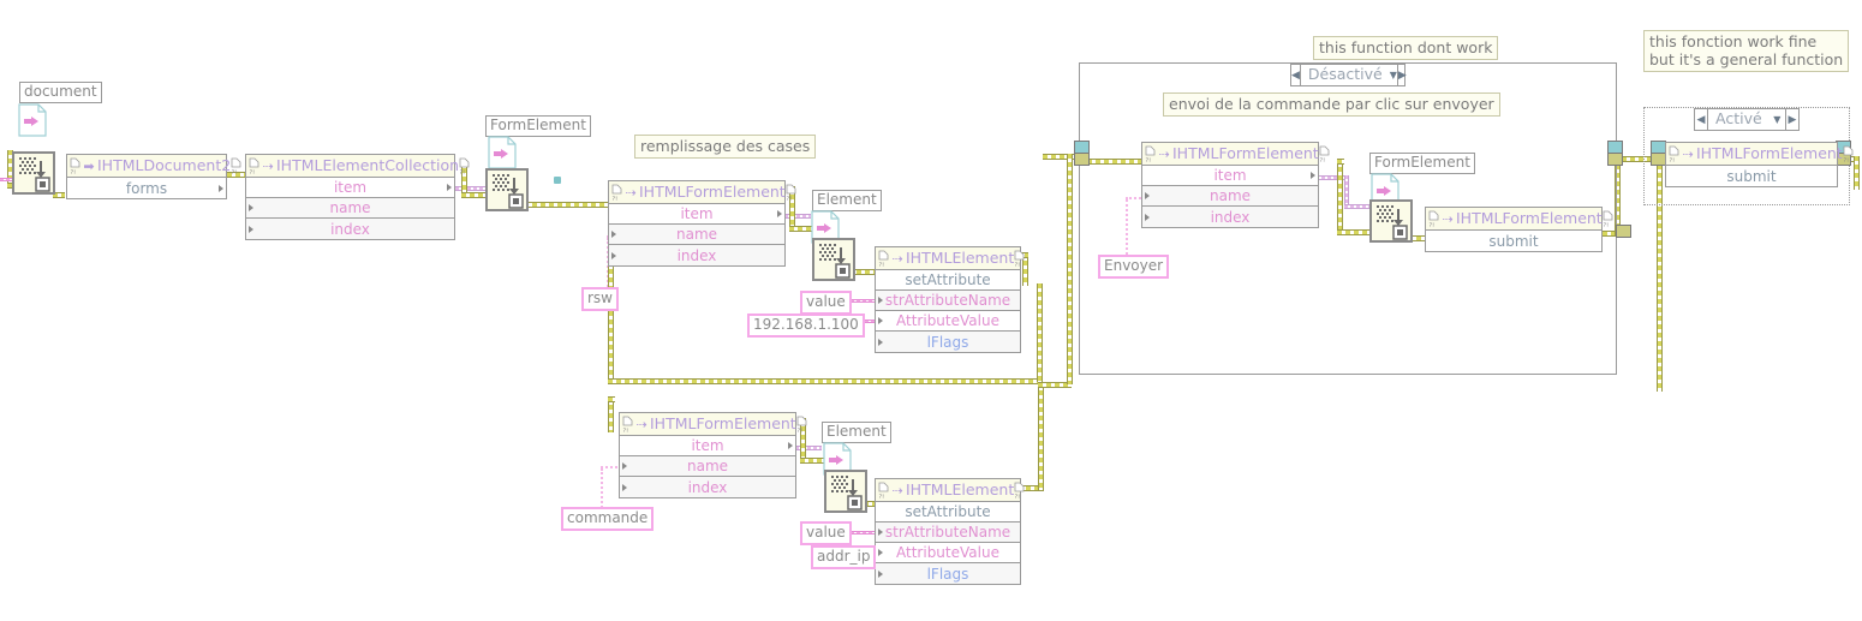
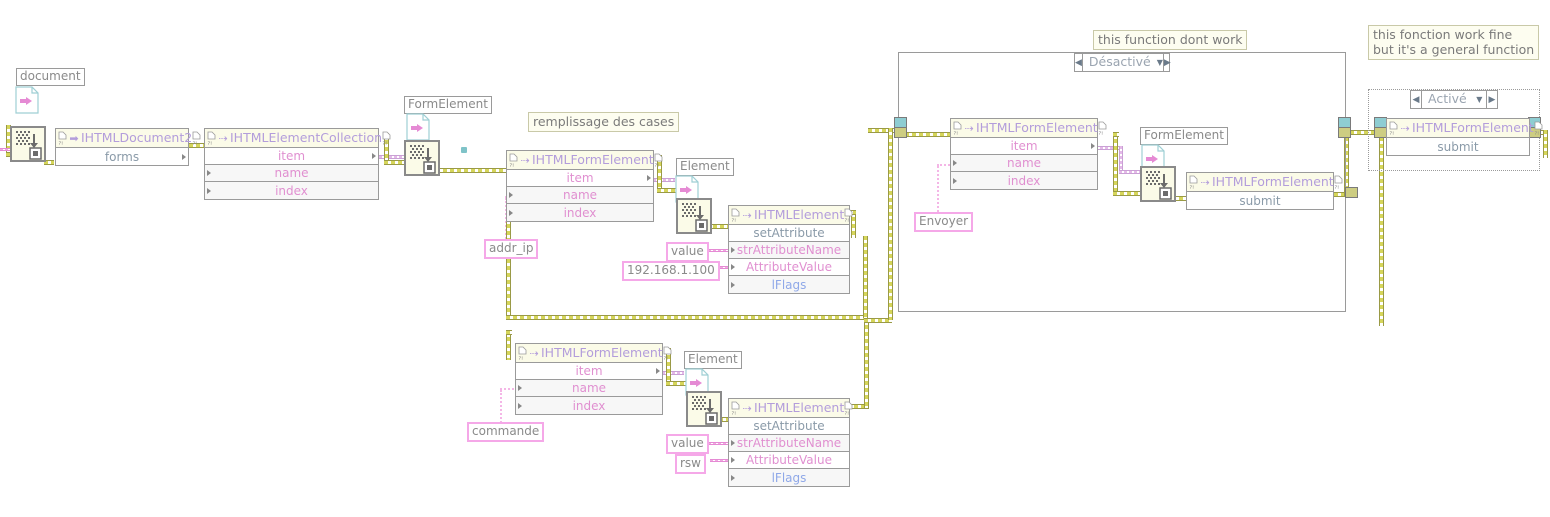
  remplissage des cases
  this function dont work
- envoi de la commande par clic sur envoyer
  this fonction work fine
  but it's a general function
  ◀
  Désactivé
  ▼
  ▶
  ◀
  Activé
  ▼
  ▶
  document
  FormElement
  Element
  Element
  FormElement
  ➡
  IHTMLDocument2
  forms
  ⇢
  IHTMLElementCollection
  item
  name
  index
  ⇢
  IHTMLFormElement
  item
  name
  index
  ⇢
  IHTMLElement
  setAttribute
  strAttributeName
  AttributeValue
  lFlags
  ⇢
  IHTMLFormElement
  item
  name
  index
  ⇢
  IHTMLElement
  setAttribute
  strAttributeName
  AttributeValue
  lFlags
  ⇢
  IHTMLFormElement
  item
  name
  index
  ⇢
  IHTMLFormElement
  submit
  ⇢
  IHTMLFormElement
  submit
- rsw
+ addr_ip
  value
  192.168.1.100
  commande
  value
- addr_ip
+ rsw
  Envoyer
